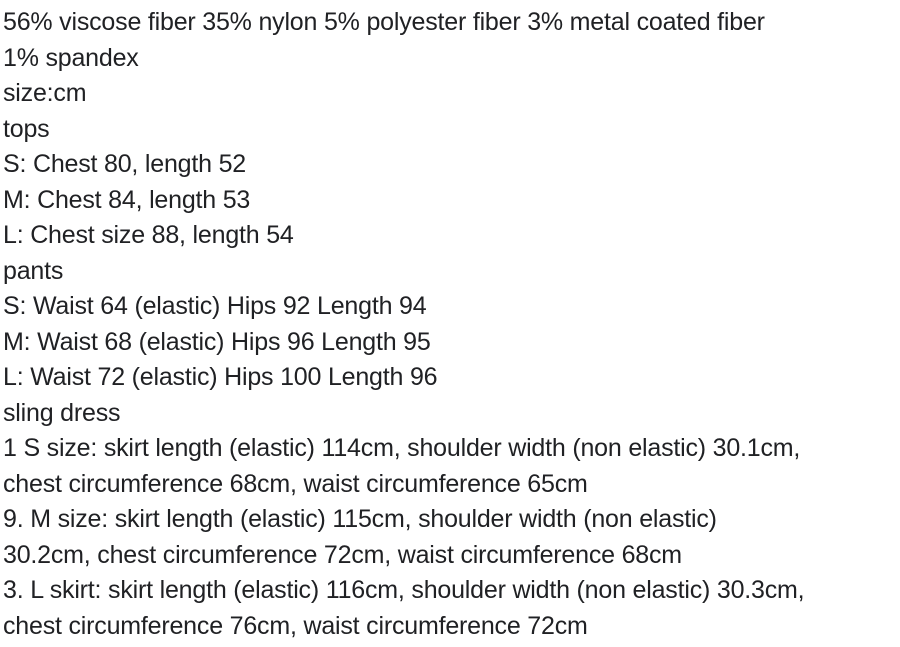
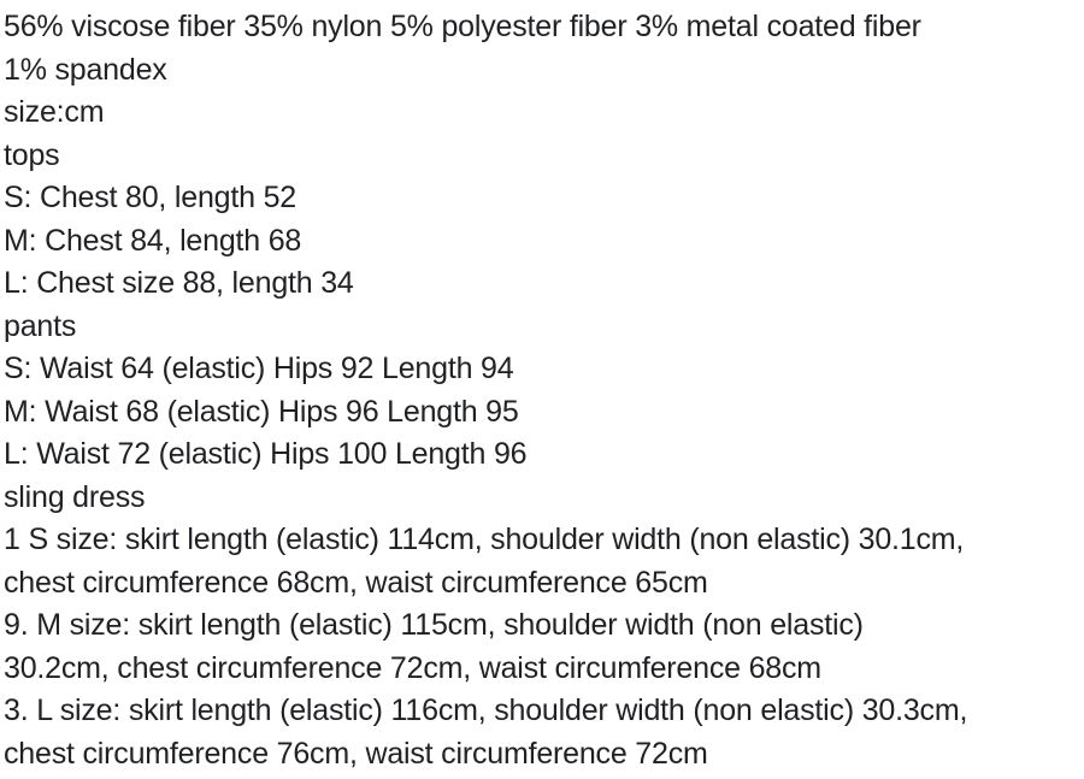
  56% viscose fiber 35% nylon 5% polyester fiber 3% metal coated fiber
  1% spandex
  size:cm
  tops
  S: Chest 80, length 52
- M: Chest 84, length 53
+ M: Chest 84, length 68
- L: Chest size 88, length 54
+ L: Chest size 88, length 34
  pants
  S: Waist 64 (elastic) Hips 92 Length 94
  M: Waist 68 (elastic) Hips 96 Length 95
  L: Waist 72 (elastic) Hips 100 Length 96
  sling dress
  1 S size: skirt length (elastic) 114cm, shoulder width (non elastic) 30.1cm,
  chest circumference 68cm, waist circumference 65cm
  9. M size: skirt length (elastic) 115cm, shoulder width (non elastic)
  30.2cm, chest circumference 72cm, waist circumference 68cm
- 3. L skirt: skirt length (elastic) 116cm, shoulder width (non elastic) 30.3cm,
+ 3. L size: skirt length (elastic) 116cm, shoulder width (non elastic) 30.3cm,
  chest circumference 76cm, waist circumference 72cm
